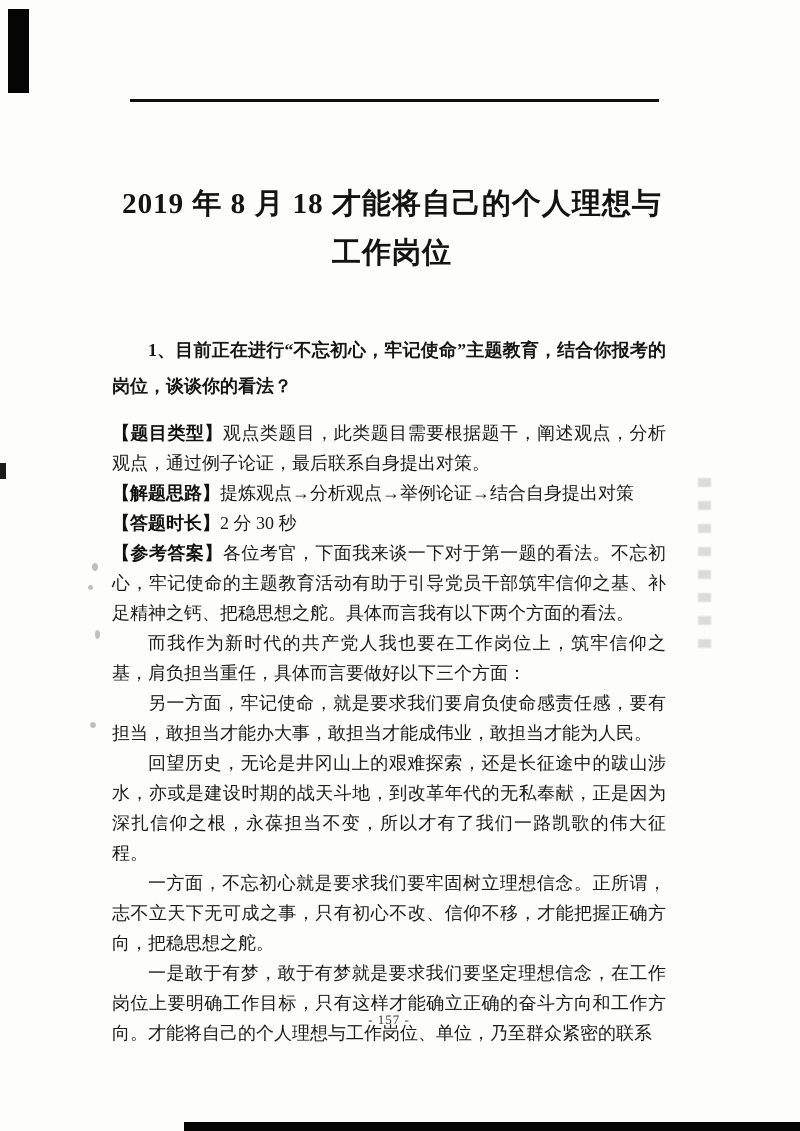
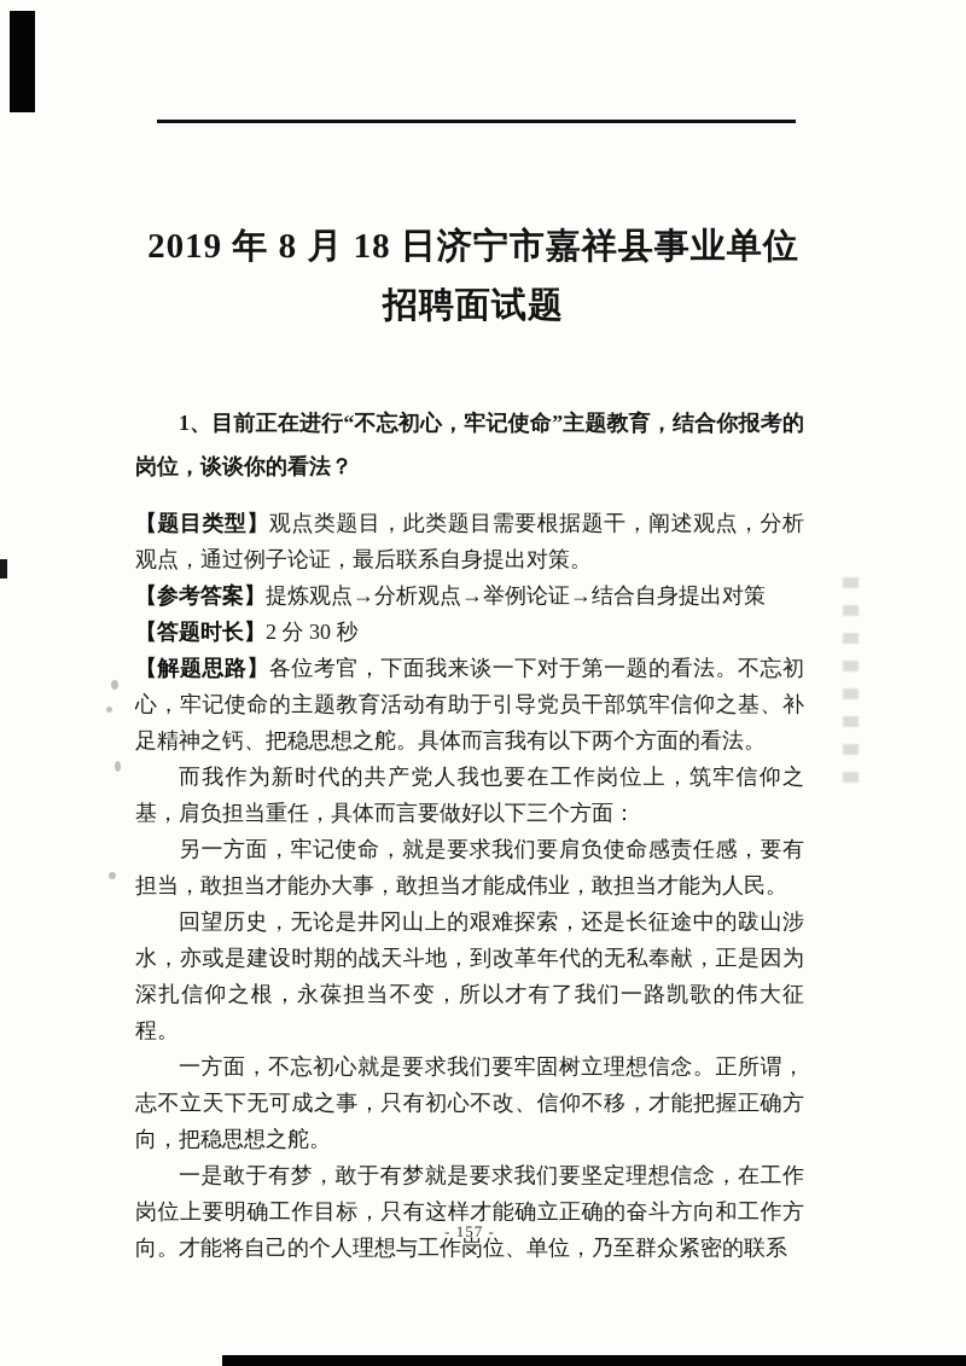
- 2019 年 8 月 18 才能将自己的个人理想与工作岗位
+ 2019 年 8 月 18 日济宁市嘉祥县事业单位招聘面试题
  1、目前正在进行“不忘初心，牢记使命”主题教育，结合你报考的岗位，谈谈你的看法？
  【题目类型】观点类题目，此类题目需要根据题干，阐述观点，分析观点，通过例子论证，最后联系自身提出对策。
- 【解题思路】提炼观点→分析观点→举例论证→结合自身提出对策
+ 【参考答案】提炼观点→分析观点→举例论证→结合自身提出对策
  【答题时长】2 分 30 秒
- 【参考答案】各位考官，下面我来谈一下对于第一题的看法。不忘初心，牢记使命的主题教育活动有助于引导党员干部筑牢信仰之基、补足精神之钙、把稳思想之舵。具体而言我有以下两个方面的看法。
+ 【解题思路】各位考官，下面我来谈一下对于第一题的看法。不忘初心，牢记使命的主题教育活动有助于引导党员干部筑牢信仰之基、补足精神之钙、把稳思想之舵。具体而言我有以下两个方面的看法。
  而我作为新时代的共产党人我也要在工作岗位上，筑牢信仰之基，肩负担当重任，具体而言要做好以下三个方面：
  另一方面，牢记使命，就是要求我们要肩负使命感责任感，要有担当，敢担当才能办大事，敢担当才能成伟业，敢担当才能为人民。
  回望历史，无论是井冈山上的艰难探索，还是长征途中的跋山涉水，亦或是建设时期的战天斗地，到改革年代的无私奉献，正是因为深扎信仰之根，永葆担当不变，所以才有了我们一路凯歌的伟大征程。
  一方面，不忘初心就是要求我们要牢固树立理想信念。正所谓，志不立天下无可成之事，只有初心不改、信仰不移，才能把握正确方向，把稳思想之舵。
  一是敢于有梦，敢于有梦就是要求我们要坚定理想信念，在工作岗位上要明确工作目标，只有这样才能确立正确的奋斗方向和工作方向。才能将自己的个人理想与工作岗位、单位，乃至群众紧密的联系
  - 157 -
